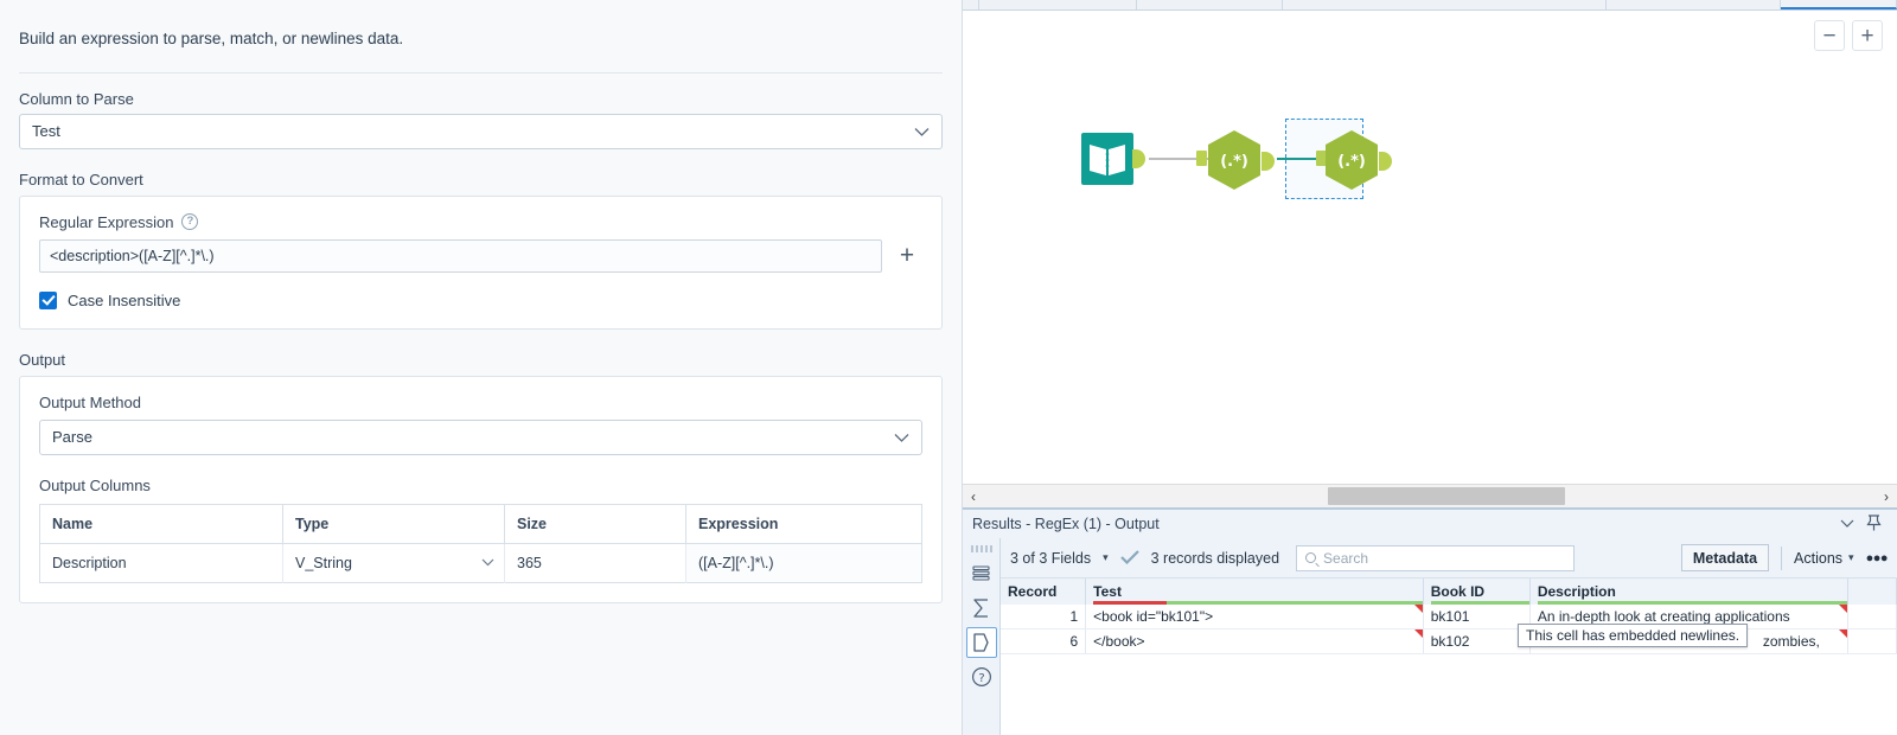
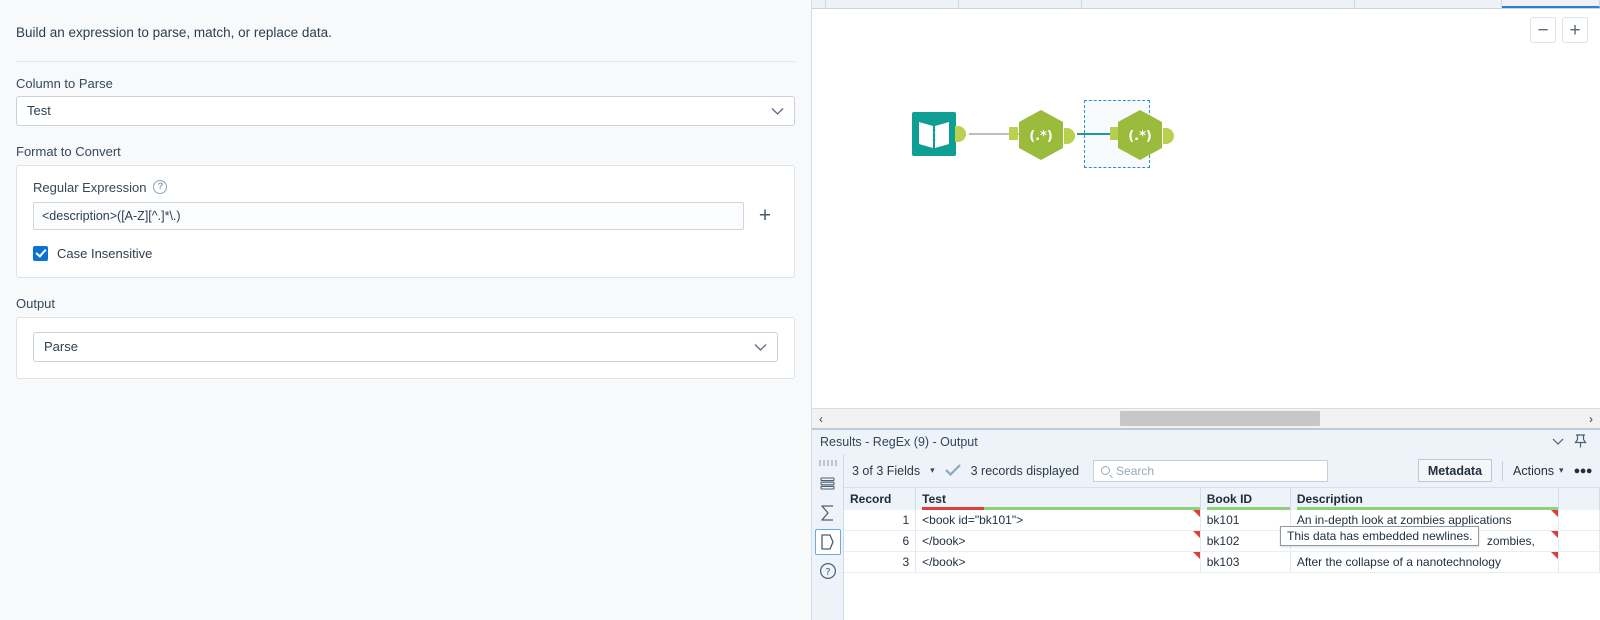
- Build an expression to parse, match, or newlines data.
+ Build an expression to parse, match, or replace data.
  Column to Parse
  Test
  Format to Convert
  Regular Expression
  ?
  <description>([A-Z][^.]*\.)
  +
  Case Insensitive
  Output
- Output Method
  Parse
- Output Columns
- Name	Type	Size	Expression
- Description	V_String	365	([A-Z][^.]*\.)
  −
  +
  (.*)
  (.*)
  ‹
  ›
- Results - RegEx (1) - Output
+ Results - RegEx (9) - Output
  ?
  3 of 3 Fields
  ▾
  3 records displayed
  Search
  Metadata
  Actions
  ▾
  ●●●
  Record	Test	Book ID	Description
- 1	<book id="bk101">	bk101	An in-depth look at creating applications
+ 1	<book id="bk101">	bk101	An in-depth look at zombies applications
  6	</book>	bk102	zombies,
+ 3	</book>	bk103	After the collapse of a nanotechnology
- This cell has embedded newlines.
+ This data has embedded newlines.
